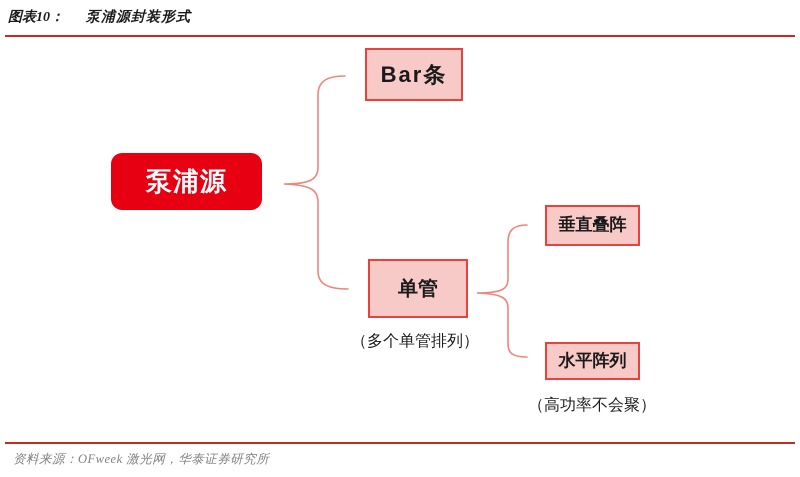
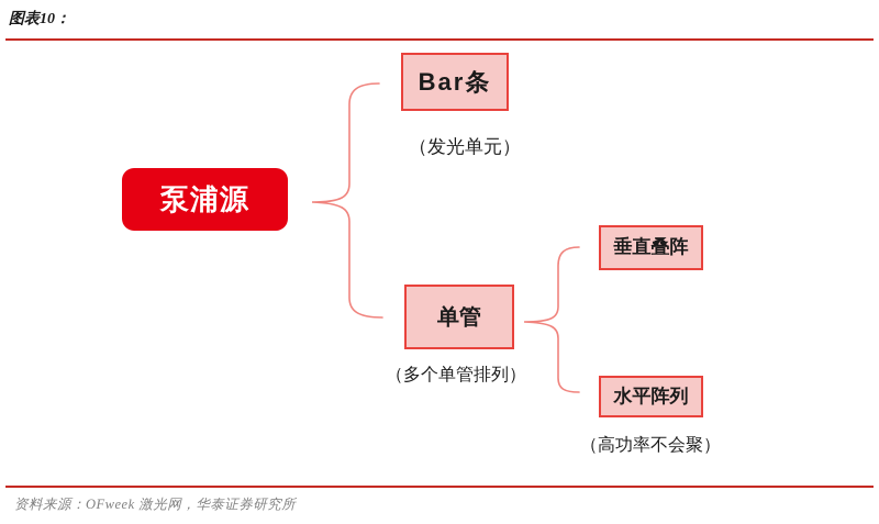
  图表10：
- 泵浦源封装形式
  泵浦源
  Bar条
+ （发光单元）
  单管
  （多个单管排列）
  垂直叠阵
  水平阵列
  （高功率不会聚）
  资料来源：OFweek 激光网，华泰证券研究所
